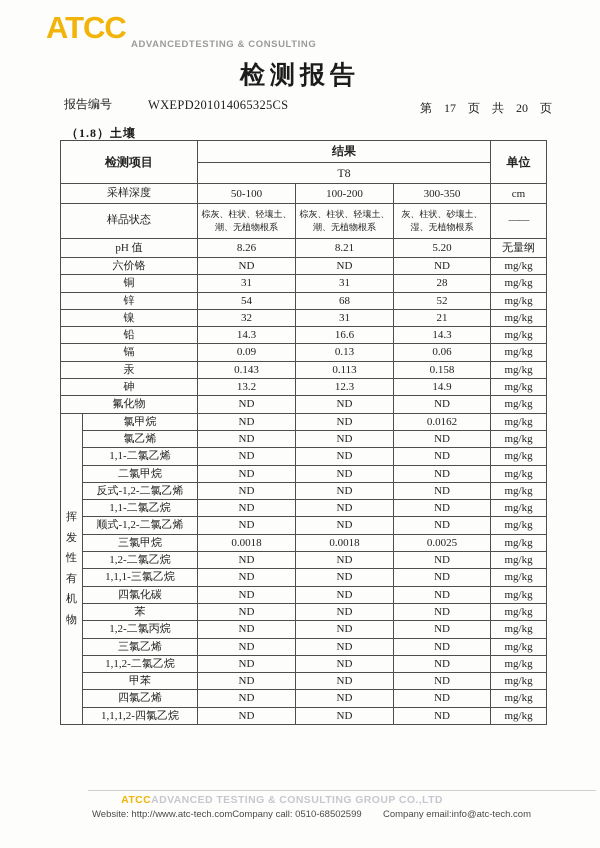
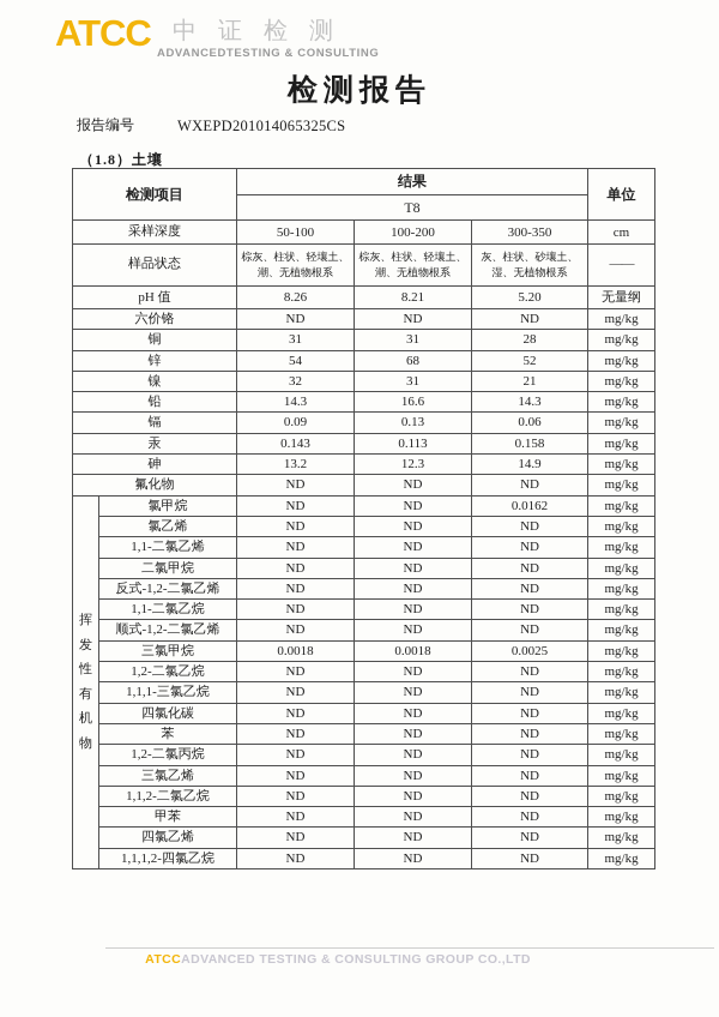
  ATCC
+ 中证检测
  ADVANCEDTESTING & CONSULTING
  检测报告
  报告编号
  WXEPD201014065325CS
- 第 17 页 共 20 页
  （1.8）土壤
  检测项目	结果	单位
  T8
  采样深度	50-100	100-200	300-350	cm
  样品状态	棕灰、柱状、轻壤土、潮、无植物根系	棕灰、柱状、轻壤土、潮、无植物根系	灰、柱状、砂壤土、湿、无植物根系	——
  pH 值	8.26	8.21	5.20	无量纲
  六价铬	ND	ND	ND	mg/kg
  铜	31	31	28	mg/kg
  锌	54	68	52	mg/kg
  镍	32	31	21	mg/kg
  铅	14.3	16.6	14.3	mg/kg
  镉	0.09	0.13	0.06	mg/kg
  汞	0.143	0.113	0.158	mg/kg
  砷	13.2	12.3	14.9	mg/kg
  氟化物	ND	ND	ND	mg/kg
  挥发性有机物	氯甲烷	ND	ND	0.0162	mg/kg
  氯乙烯	ND	ND	ND	mg/kg
  1,1-二氯乙烯	ND	ND	ND	mg/kg
  二氯甲烷	ND	ND	ND	mg/kg
  反式-1,2-二氯乙烯	ND	ND	ND	mg/kg
  1,1-二氯乙烷	ND	ND	ND	mg/kg
  顺式-1,2-二氯乙烯	ND	ND	ND	mg/kg
  三氯甲烷	0.0018	0.0018	0.0025	mg/kg
  1,2-二氯乙烷	ND	ND	ND	mg/kg
  1,1,1-三氯乙烷	ND	ND	ND	mg/kg
  四氯化碳	ND	ND	ND	mg/kg
  苯	ND	ND	ND	mg/kg
  1,2-二氯丙烷	ND	ND	ND	mg/kg
  三氯乙烯	ND	ND	ND	mg/kg
  1,1,2-二氯乙烷	ND	ND	ND	mg/kg
  甲苯	ND	ND	ND	mg/kg
  四氯乙烯	ND	ND	ND	mg/kg
  1,1,1,2-四氯乙烷	ND	ND	ND	mg/kg
  ATCCADVANCED TESTING & CONSULTING GROUP CO.,LTD
- Website: http://www.atc-tech.comCompany call: 0510-68502599
- Company email:info@atc-tech.com
